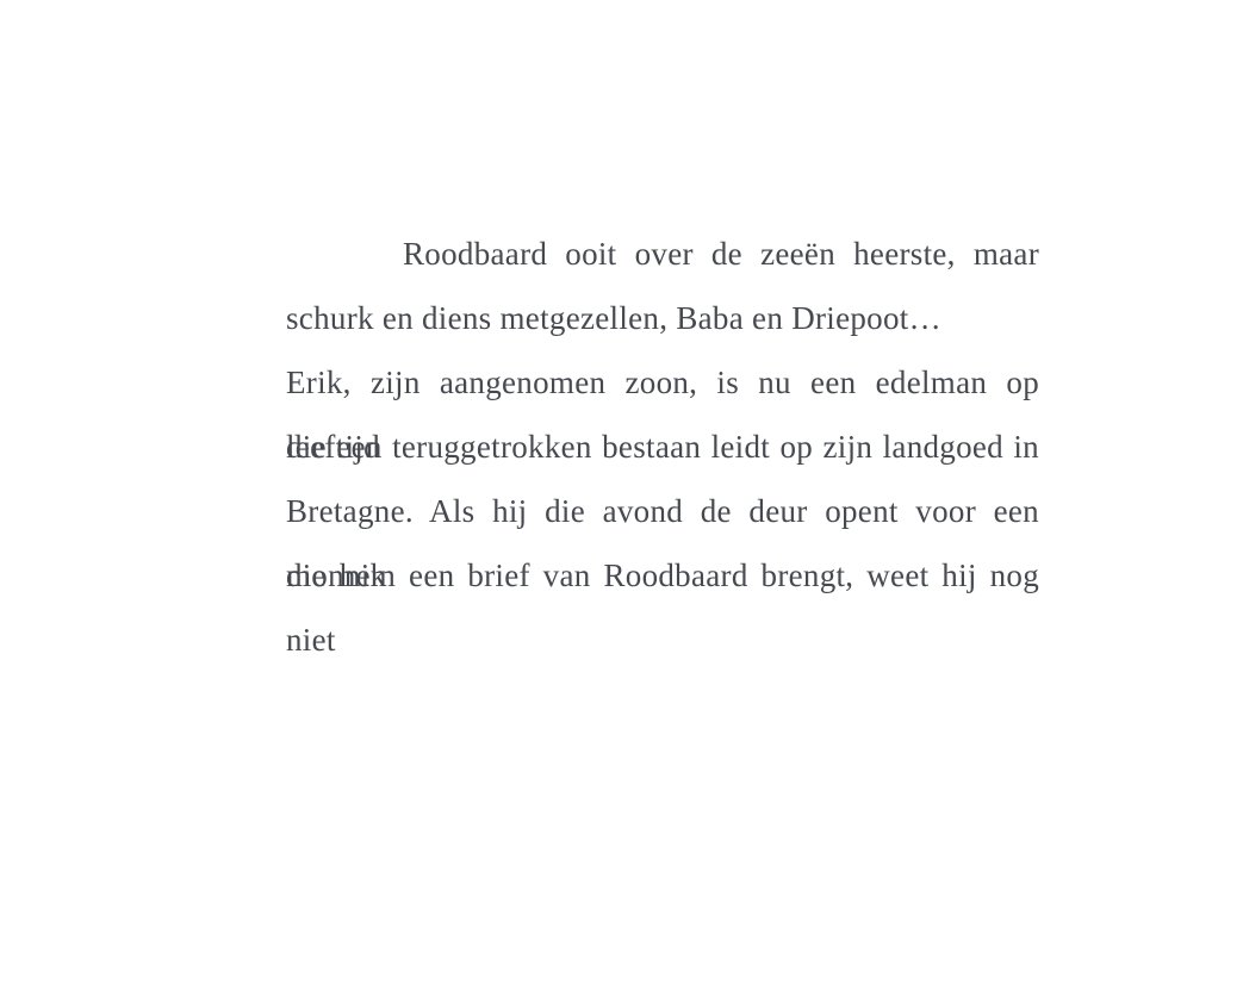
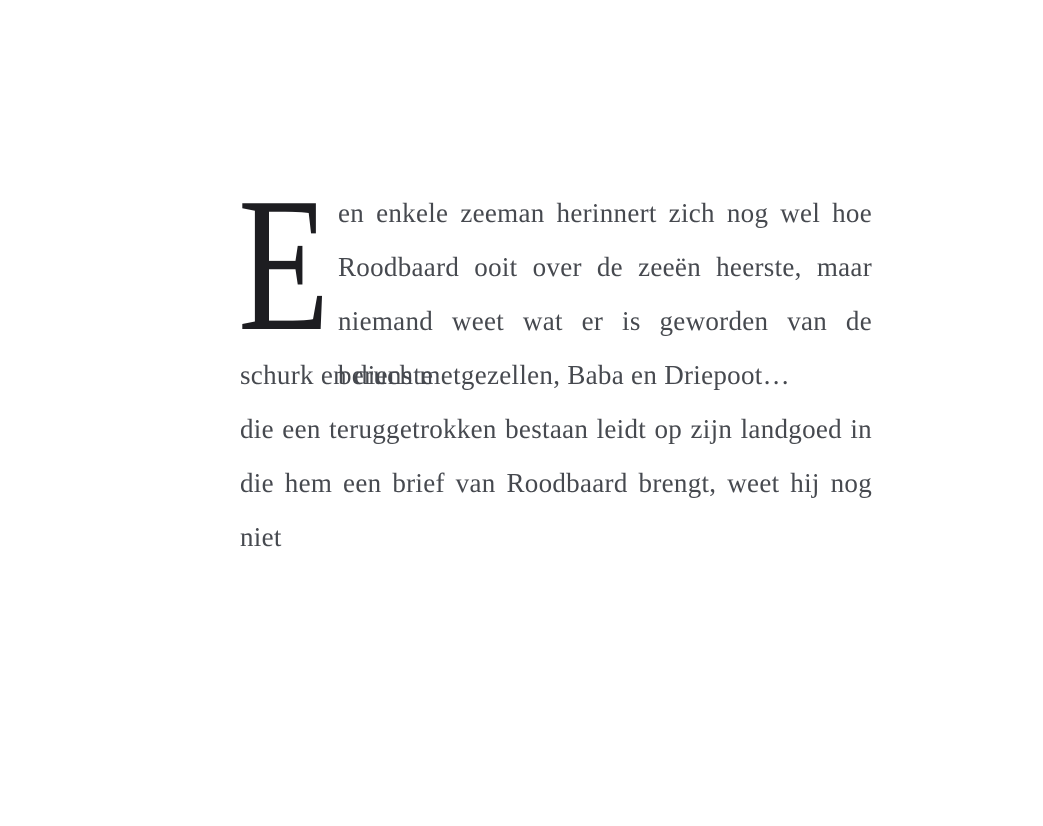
+ E
+ en enkele zeeman herinnert zich nog wel hoe
  Roodbaard ooit over de zeeën heerste, maar
+ niemand weet wat er is geworden van de beruchte
  schurk en diens metgezellen, Baba en Driepoot…
- Erik, zijn aangenomen zoon, is nu een edelman op leeftijd
  die een teruggetrokken bestaan leidt op zijn landgoed in
- Bretagne. Als hij die avond de deur opent voor een monnik
  die hem een brief van Roodbaard brengt, weet hij nog niet
